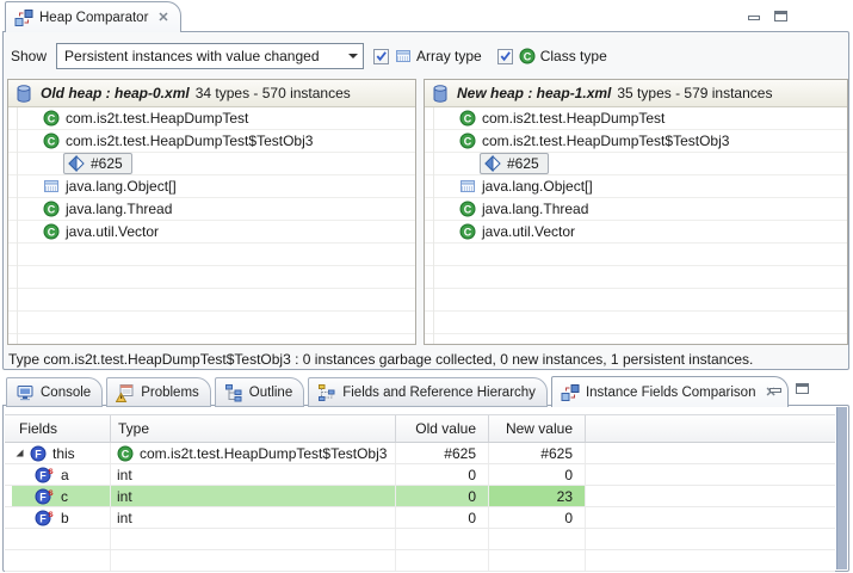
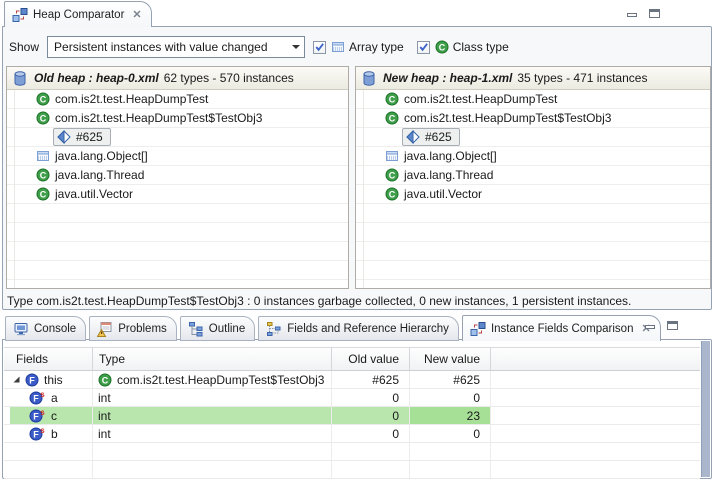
  Heap Comparator
  ✕
  Show
  Persistent instances with value changed
  Array type
  C
  Class type
  Old heap : heap-0.xml
- 34 types - 570 instances
+ 62 types - 570 instances
  C
  com.is2t.test.HeapDumpTest
  C
  com.is2t.test.HeapDumpTest$TestObj3
  #625
  java.lang.Object[]
  C
  java.lang.Thread
  C
  java.util.Vector
  New heap : heap-1.xml
- 35 types - 579 instances
+ 35 types - 471 instances
  C
  com.is2t.test.HeapDumpTest
  C
  com.is2t.test.HeapDumpTest$TestObj3
  #625
  java.lang.Object[]
  C
  java.lang.Thread
  C
  java.util.Vector
  Type com.is2t.test.HeapDumpTest$TestObj3 : 0 instances garbage collected, 0 new instances, 1 persistent instances.
  Console
  Problems
  Outline
  Fields and Reference Hierarchy
  Instance Fields Comparison
  Fields
  Type
  Old value
  New value
  F
  this
  C
  com.is2t.test.HeapDumpTest$TestObj3
  #625
  #625
  F
  s
  a
  int
  0
  0
  F
  s
  c
  int
  0
  23
  F
  s
  b
  int
  0
  0
